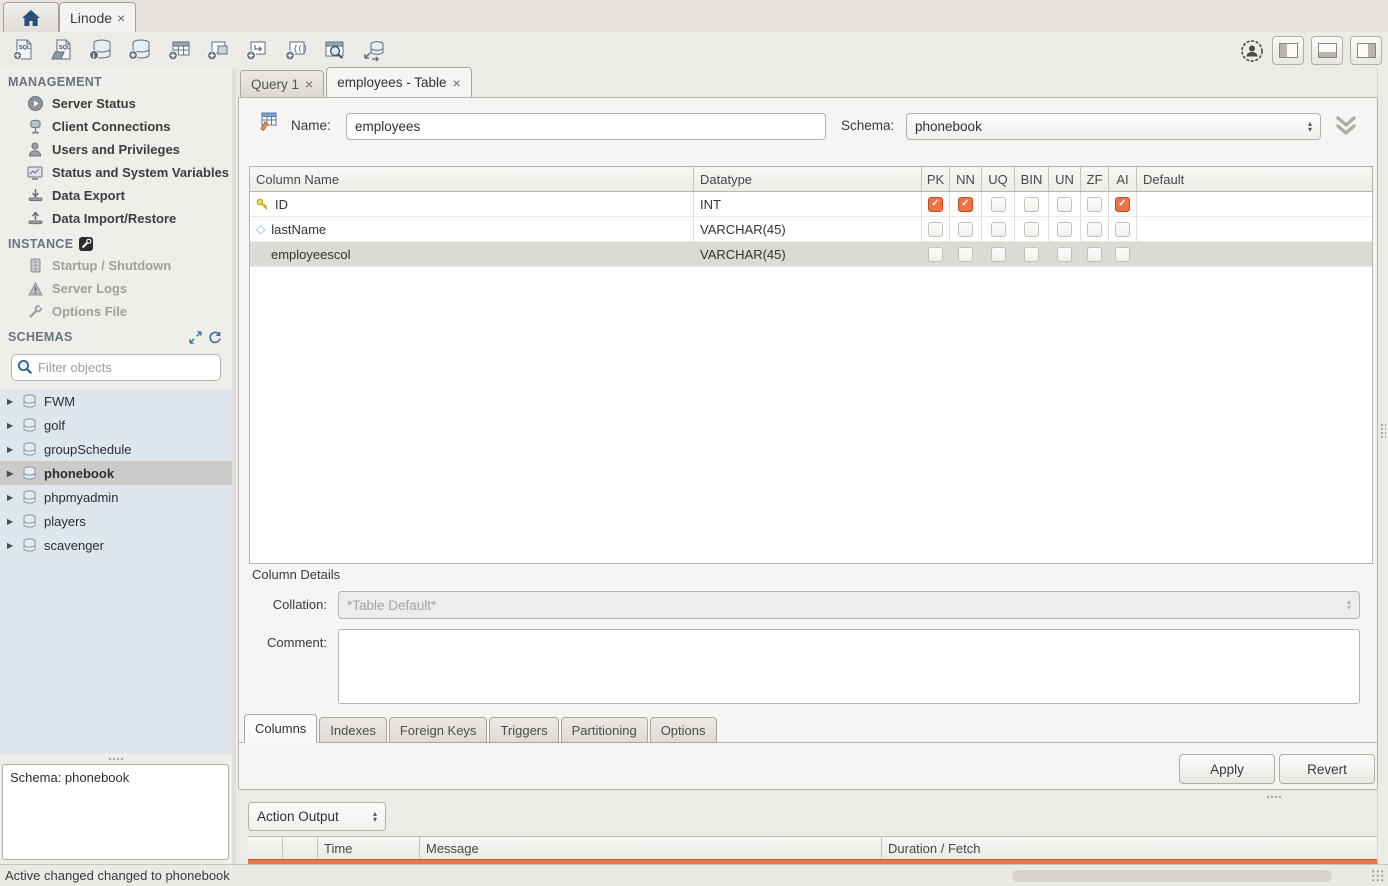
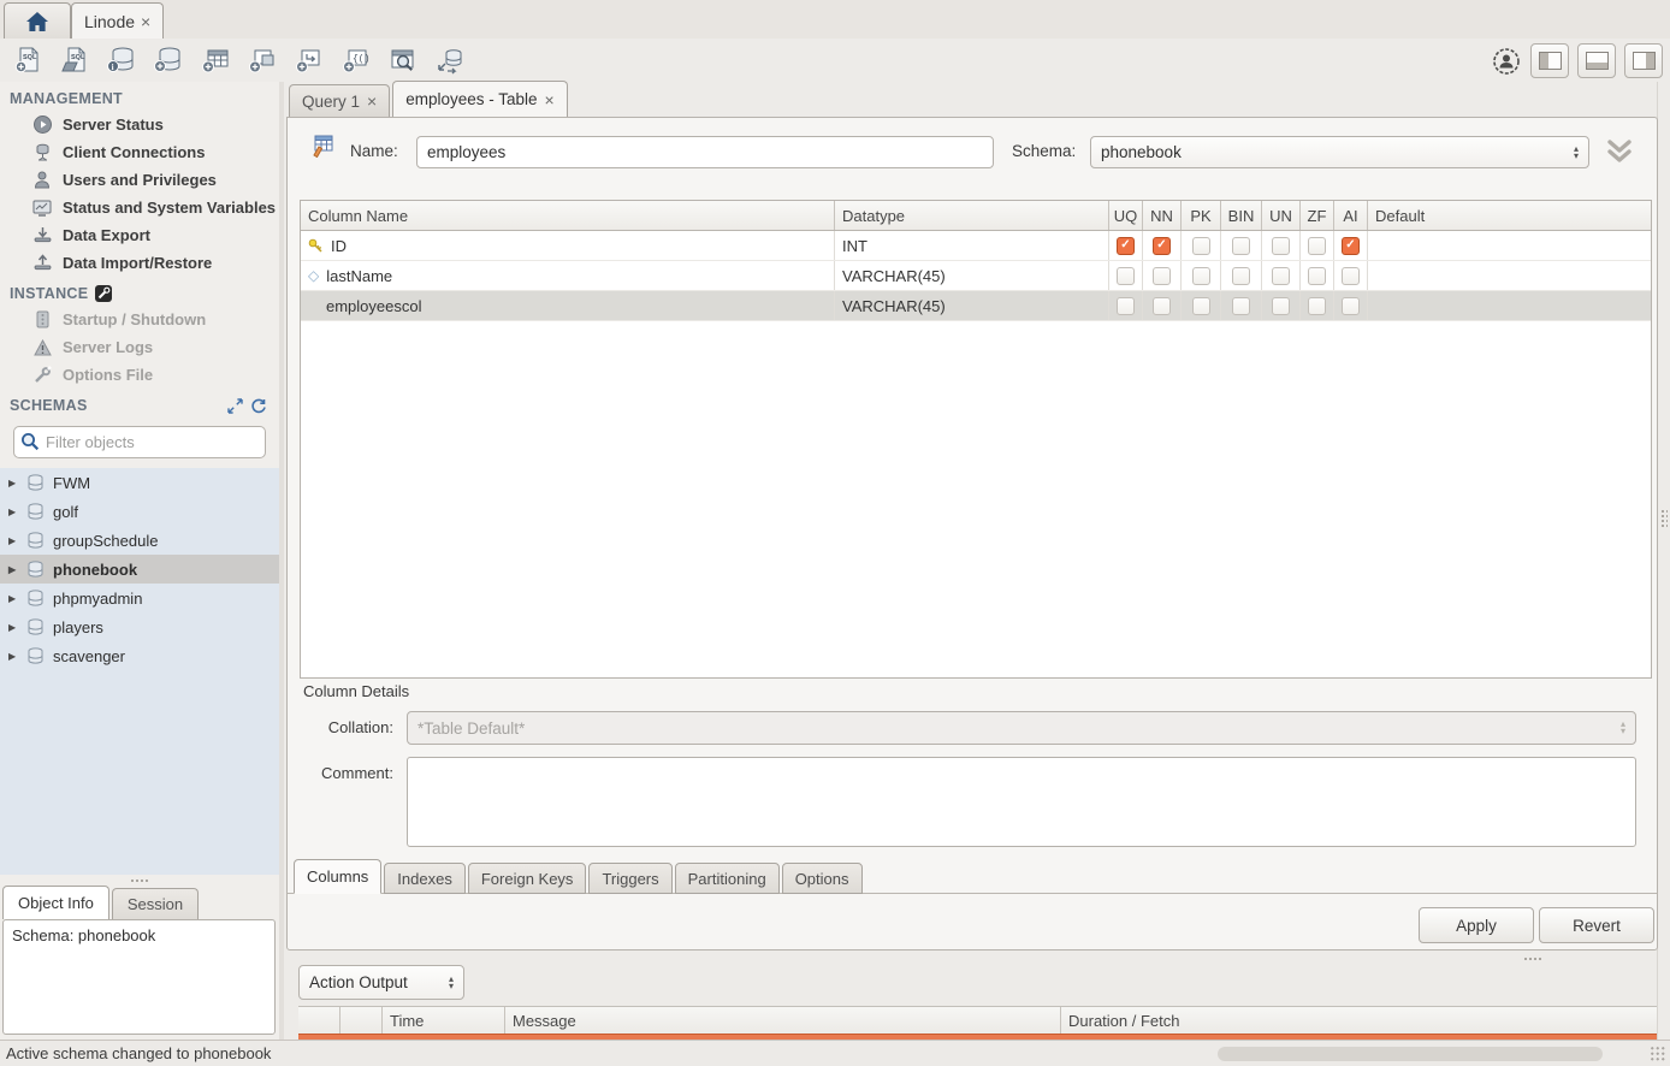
  Linode
  ×
  i
  {()
  MANAGEMENT
  Server Status
  Client Connections
  Users and Privileges
  Status and System Variables
  Data Export
  Data Import/Restore
  INSTANCE
  Startup / Shutdown
  Server Logs
  Options File
  SCHEMAS
  Filter objects
  ▶
  FWM
  ▶
  golf
  ▶
  groupSchedule
  ▶
  phonebook
  ▶
  phpmyadmin
  ▶
  players
  ▶
  scavenger
+ Object Info
+ Session
  Schema: phonebook
  Query 1
  ×
  employees - Table
  ×
  Name:
  employees
  Schema:
  phonebook
  ▴
  ▾
  Column Name
  Datatype
- PK
+ UQ
  NN
- UQ
+ PK
  BIN
  UN
  ZF
  AI
  Default
  ID
  INT
  ✓
  ✓
  ✓
  ◇
  lastName
  VARCHAR(45)
  employeescol
  VARCHAR(45)
  Column Details
  Collation:
  *Table Default*
  ▴
  ▾
  Comment:
  Columns
  Indexes
  Foreign Keys
  Triggers
  Partitioning
  Options
  Apply
  Revert
  Action Output
  ▴
  ▾
  Time
  Message
  Duration / Fetch
- Active changed changed to phonebook
+ Active schema changed to phonebook
